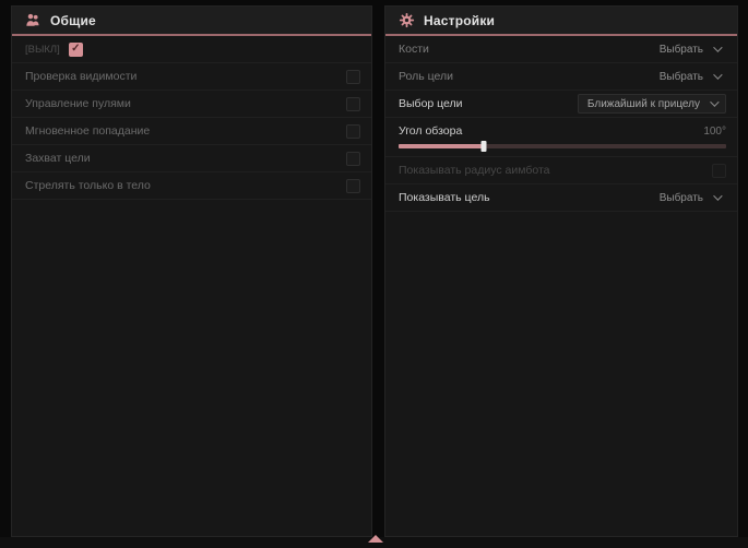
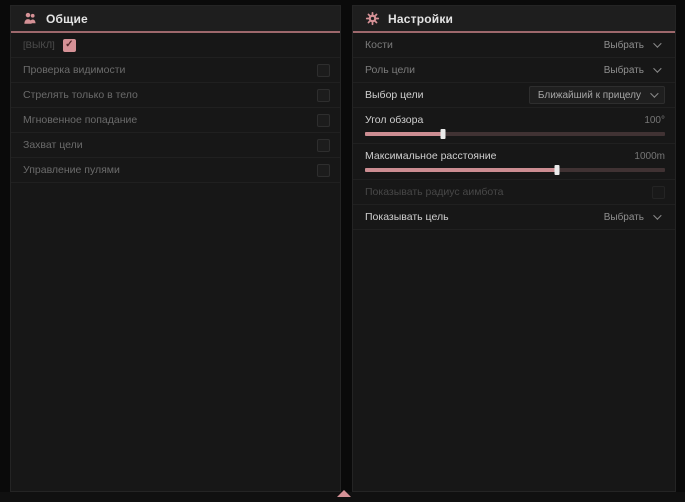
  Общие
  [ВЫКЛ]
  ✓
  Проверка видимости
- Управление пулями
+ Стрелять только в тело
  Мгновенное попадание
  Захват цели
- Стрелять только в тело
+ Управление пулями
  Настройки
  Кости
  Выбрать
  Роль цели
  Выбрать
  Выбор цели
  Ближайший к прицелу
  Угол обзора
  100°
+ Максимальное расстояние
+ 1000m
  Показывать радиус аимбота
  Показывать цель
  Выбрать
